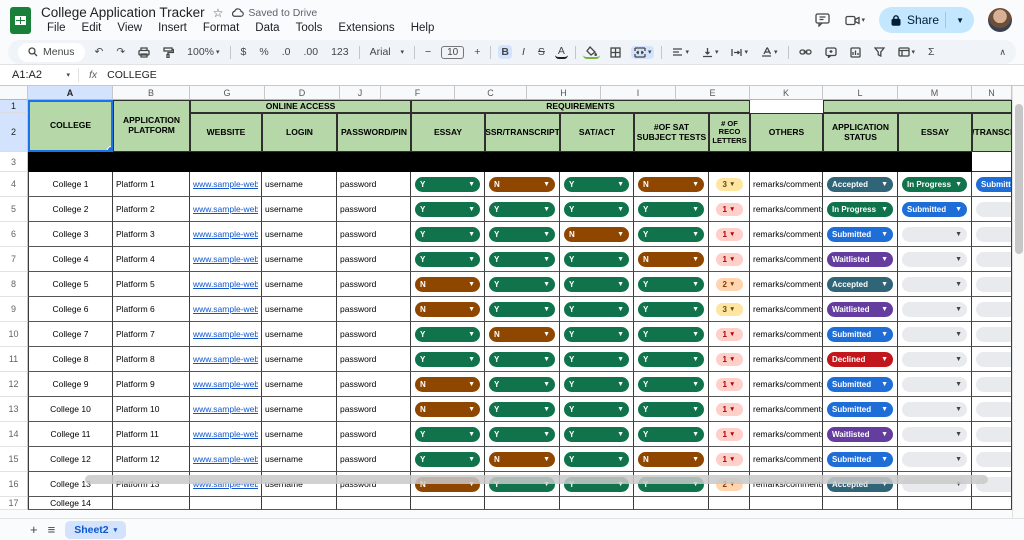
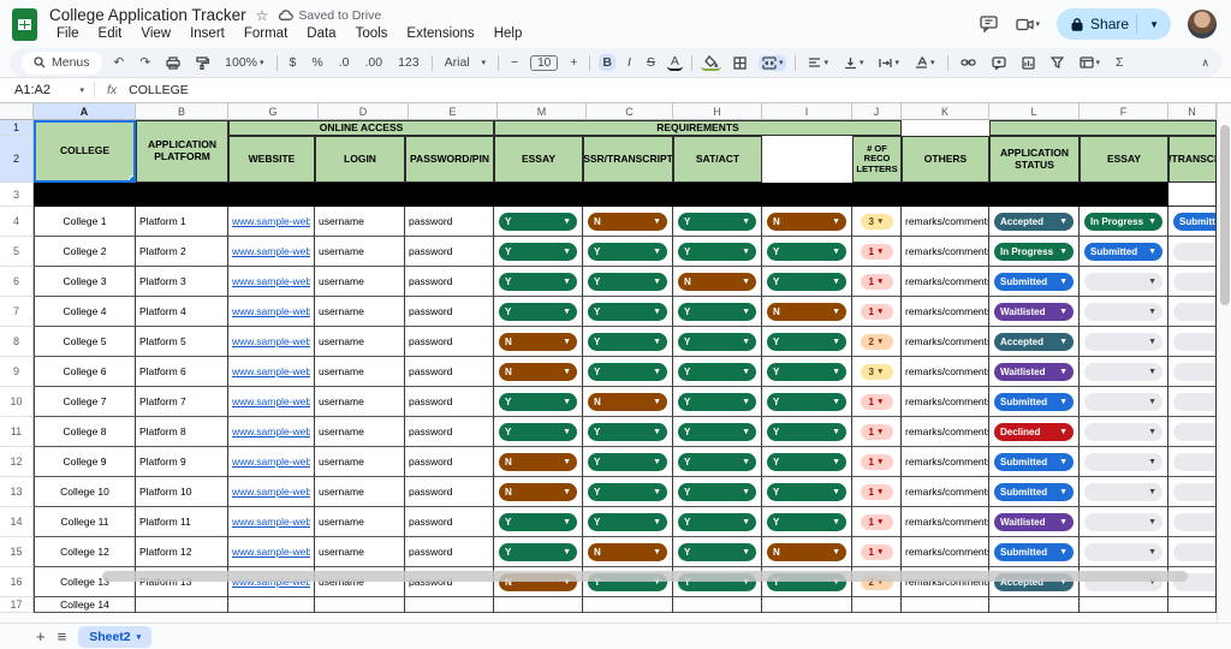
  College Application Tracker
  ☆
  Saved to Drive
  File
  Edit
  View
  Insert
  Format
  Data
  Tools
  Extensions
  Help
  Share
  ▼
  Menus
  ↶
  ↷
  100%
  $
  %
  .0
  .00
  123
  Arial
  −
  10
  +
  B
  I
  S
  A
  Σ
  ∧
  A1:A2
  fx
  COLLEGE
  A
  B
  G
  D
- J
+ E
- F
+ M
  C
  H
  I
- E
+ J
  K
  L
- M
+ F
  N
  1
  2
  COLLEGE
  APPLICATION PLATFORM
  ONLINE ACCESS
  WEBSITE
  LOGIN
  PASSWORD/PIN
  REQUIREMENTS
  ESSAY
  SSR/TRANSCRIPT
  SAT/ACT
- #OF SAT SUBJECT TESTS
  # OF RECO LETTERS
  OTHERS
  APPLICATION STATUS
  ESSAY
  3
  4
  College 1
  Platform 1
  www.sample-web
  username
  password
  Y
  N
  Y
  N
  3
  remarks/comment
  Accepted
  In Progress
  Submitt
  5
  College 2
  Platform 2
  www.sample-web
  username
  password
  Y
  Y
  Y
  Y
  1
  remarks/comment
  In Progress
  Submitted
  6
  College 3
  Platform 3
  www.sample-web
  username
  password
  Y
  Y
  N
  Y
  1
  remarks/comment
  Submitted
  7
  College 4
  Platform 4
  www.sample-web
  username
  password
  Y
  Y
  Y
  N
  1
  remarks/comment
  Waitlisted
  8
  College 5
  Platform 5
  www.sample-web
  username
  password
  N
  Y
  Y
  Y
  2
  remarks/comment
  Accepted
  9
  College 6
  Platform 6
  www.sample-web
  username
  password
  N
  Y
  Y
  Y
  3
  remarks/comment
  Waitlisted
  10
  College 7
  Platform 7
  www.sample-web
  username
  password
  Y
  N
  Y
  Y
  1
  remarks/comment
  Submitted
  11
  College 8
  Platform 8
  www.sample-web
  username
  password
  Y
  Y
  Y
  Y
  1
  remarks/comment
  Declined
  12
  College 9
  Platform 9
  www.sample-web
  username
  password
  N
  Y
  Y
  Y
  1
  remarks/comment
  Submitted
  13
  College 10
  Platform 10
  www.sample-web
  username
  password
  N
  Y
  Y
  Y
  1
  remarks/comment
  Submitted
  14
  College 11
  Platform 11
  www.sample-web
  username
  password
  Y
  Y
  Y
  Y
  1
  remarks/comment
  Waitlisted
  15
  College 12
  Platform 12
  www.sample-web
  username
  password
  Y
  N
  Y
  N
  1
  remarks/comment
  Submitted
  16
  College 13
  Platform 13
  www.sample-web
  username
  password
  N
  Y
  Y
  Y
  2
  remarks/comment
  Accepted
  17
  College 14
  +
  ≡
  Sheet2
